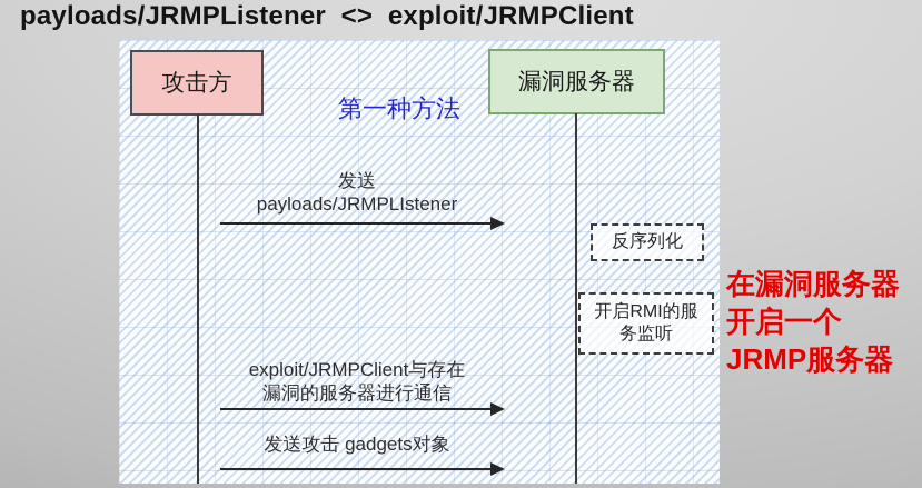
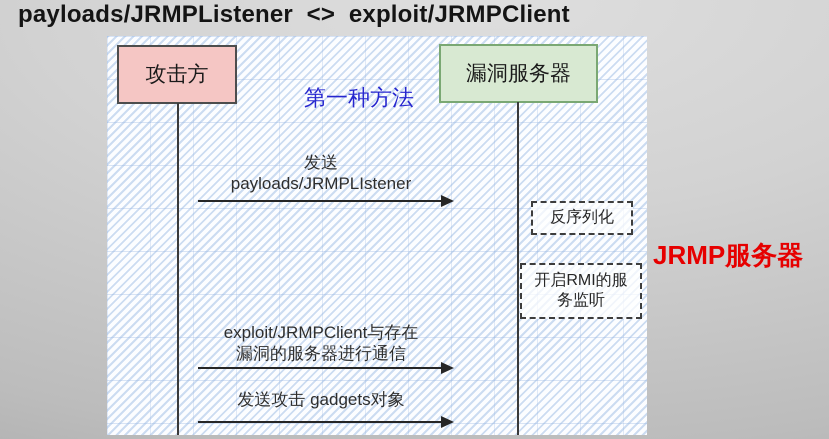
  payloads/JRMPListener <> exploit/JRMPClient
  攻击方
  漏洞服务器
  第一种方法
  发送
  payloads/JRMPLIstener
  反序列化
  开启RMI的服
  务监听
  exploit/JRMPClient与存在
  漏洞的服务器进行通信
  发送攻击 gadgets对象
- 在漏洞服务器
- 开启一个
  JRMP服务器
